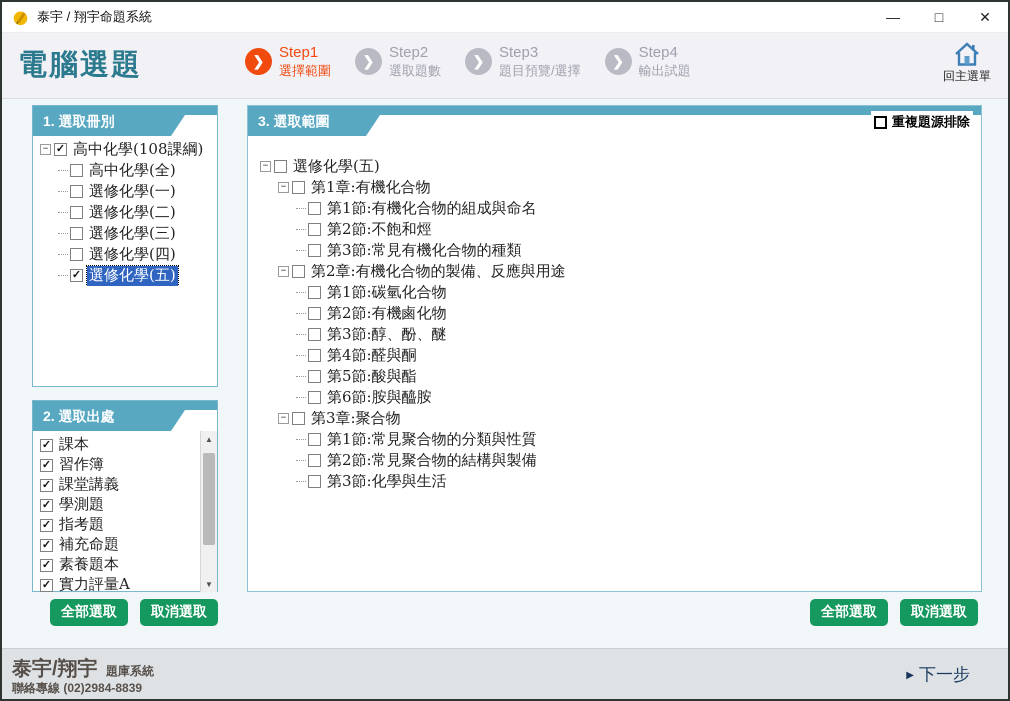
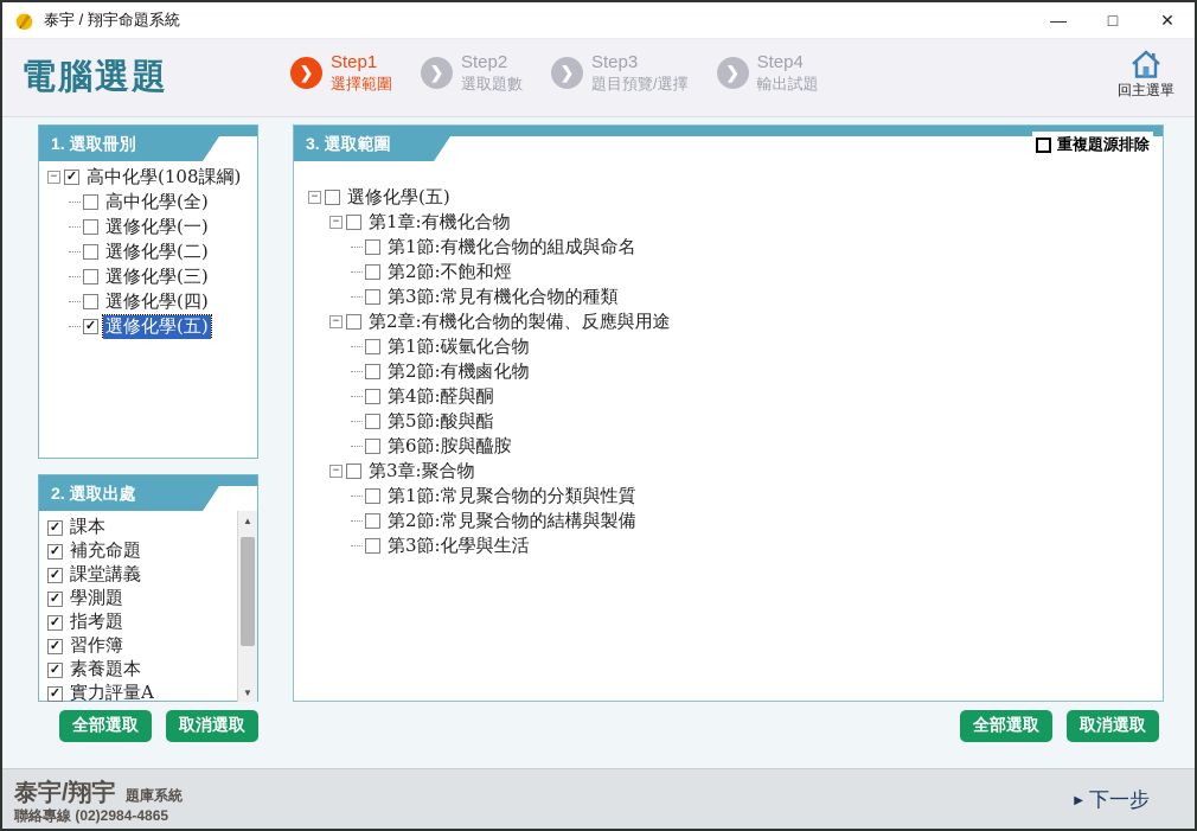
  泰宇 / 翔宇命題系統
  —
  □
  ✕
  電腦選題
  ❯
  Step1
  選擇範圍
  ❯
  Step2
  選取題數
  ❯
  Step3
  題目預覽/選擇
  ❯
  Step4
  輸出試題
  回主選單
  1. 選取冊別
  −
  ✓
  高中化學(108課綱)
  高中化學(全)
  選修化學(一)
  選修化學(二)
  選修化學(三)
  選修化學(四)
  ✓
  選修化學(五)
  2. 選取出處
  ✓
  課本
  ✓
- 習作簿
+ 補充命題
  ✓
  課堂講義
  ✓
  學測題
  ✓
  指考題
  ✓
- 補充命題
+ 習作簿
  ✓
  素養題本
  ✓
  實力評量A
  ▲
  ▼
  全部選取
  取消選取
  3. 選取範圍
  重複題源排除
  −
  選修化學(五)
  −
  第1章:有機化合物
  第1節:有機化合物的組成與命名
  第2節:不飽和烴
  第3節:常見有機化合物的種類
  −
  第2章:有機化合物的製備、反應與用途
  第1節:碳氫化合物
  第2節:有機鹵化物
- 第3節:醇、酚、醚
  第4節:醛與酮
  第5節:酸與酯
  第6節:胺與醯胺
  −
  第3章:聚合物
  第1節:常見聚合物的分類與性質
  第2節:常見聚合物的結構與製備
  第3節:化學與生活
  全部選取
  取消選取
  泰宇/翔宇 題庫系統
- 聯絡專線 (02)2984-8839
+ 聯絡專線 (02)2984-4865
  ▶
  下一步
